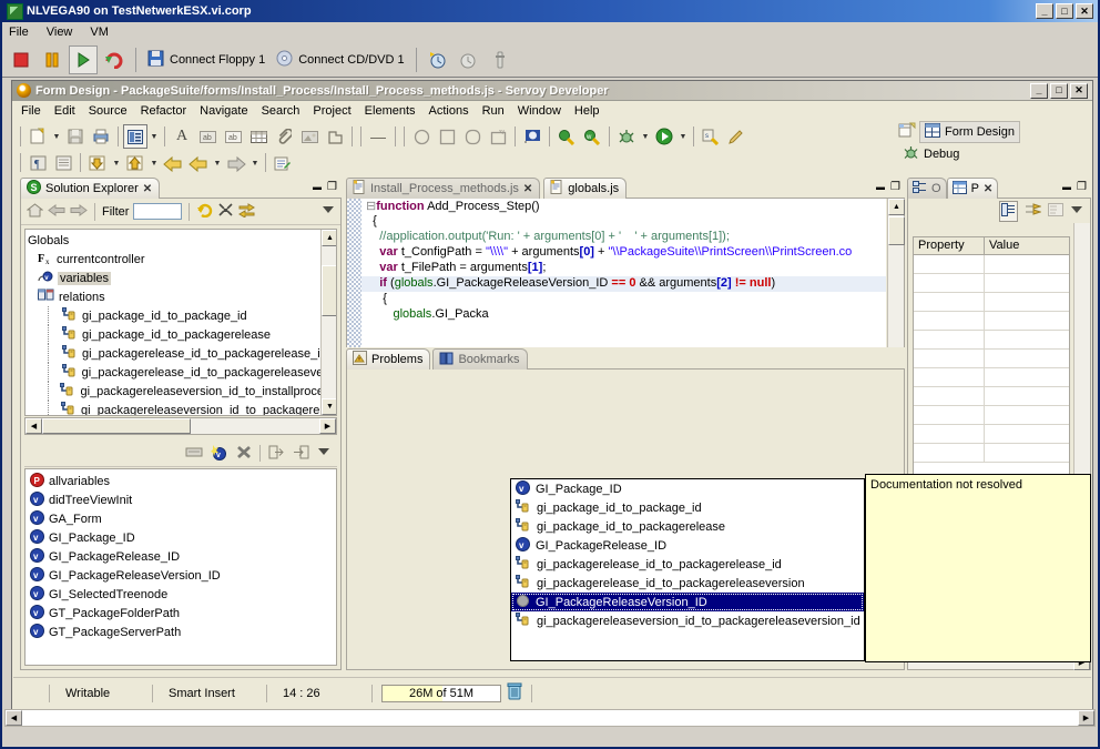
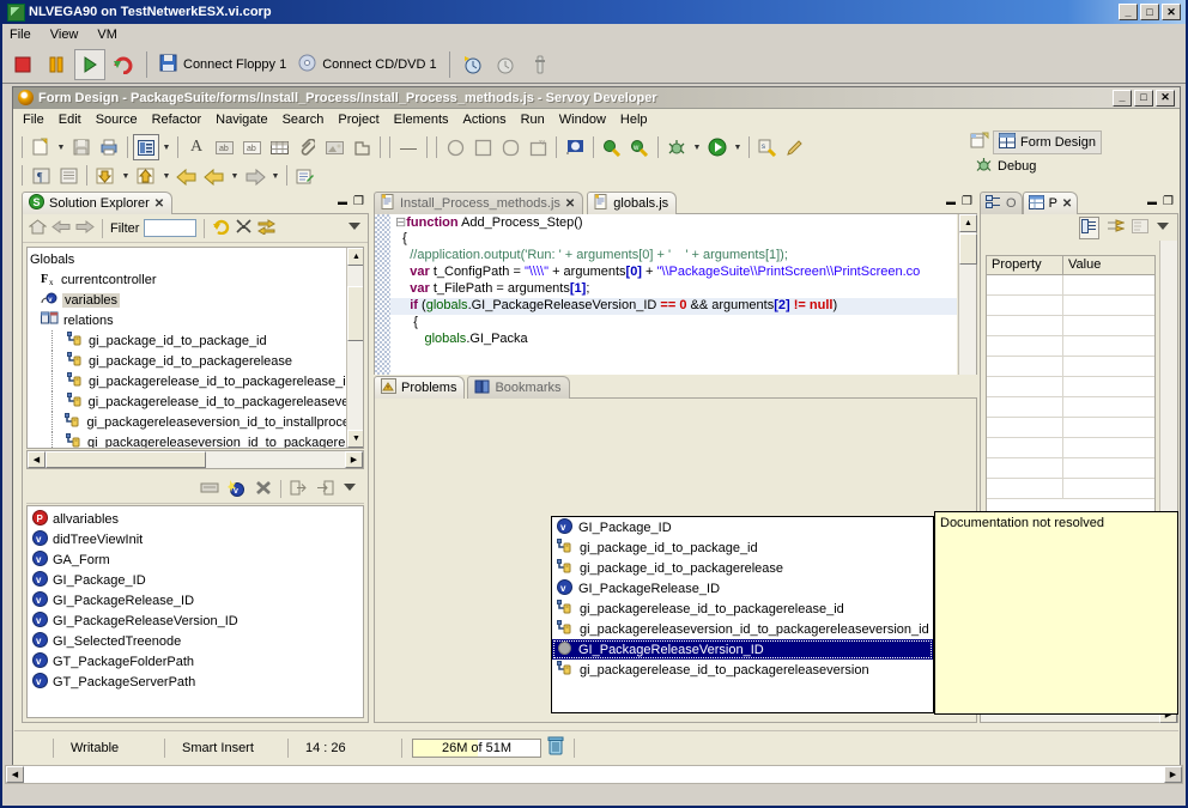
  NLVEGA90 on TestNetwerkESX.vi.corp
  _
  □
  ✕
  File
  View
  VM
  Connect Floppy 1
  Connect CD/DVD 1
  Form Design - PackageSuite/forms/Install_Process/Install_Process_methods.js - Servoy Developer
  _
  □
  ✕
  File
  Edit
  Source
  Refactor
  Navigate
  Search
  Project
  Elements
  Actions
  Run
  Window
  Help
  A
  —
  ¶
  Form Design
  Debug
  S
  Solution Explorer
  ✕
  ▬
  ❐
  Filter
  Globals
  F
  x
  currentcontroller
  variables
  relations
  gi_package_id_to_package_id
  gi_package_id_to_packagerelease
  gi_packagerelease_id_to_packagerelease_i
  gi_packagerelease_id_to_packagereleasev
  gi_packagereleaseversion_id_to_installproc
  gi_packagereleaseversion_id_to_packagere
  P
  allvariables
  v
  didTreeViewInit
  v
  GA_Form
  v
  GI_Package_ID
  v
  GI_PackageRelease_ID
  v
  GI_PackageReleaseVersion_ID
  v
  GI_SelectedTreenode
  v
  GT_PackageFolderPath
  v
  GT_PackageServerPath
  Install_Process_methods.js
  ✕
  globals.js
  ▬
  ❐
  ⊟function Add_Process_Step()
  {
  //application.output('Run: ' + arguments[0] + ' ' + arguments[1]);
  var t_ConfigPath = "\\\\" + arguments[0] + "\\PackageSuite\\PrintScreen\\PrintScreen.co
  var t_FilePath = arguments[1];
  if (globals.GI_PackageReleaseVersion_ID == 0 && arguments[2] != null)
  {
  globals.GI_Packa
  Problems
  Bookmarks
  O
  P
  ✕
  ▬
  ❐
  Property
  Value
  v
  GI_Package_ID
  gi_package_id_to_package_id
  gi_package_id_to_packagerelease
  v
  GI_PackageRelease_ID
  gi_packagerelease_id_to_packagerelease_id
- gi_packagerelease_id_to_packagereleaseversion
+ gi_packagereleaseversion_id_to_packagereleaseversion_id
  GI_PackageReleaseVersion_ID
- gi_packagereleaseversion_id_to_packagereleaseversion_id
+ gi_packagerelease_id_to_packagereleaseversion
  Documentation not resolved
  Writable
  Smart Insert
  14 : 26
  26M of 51M
